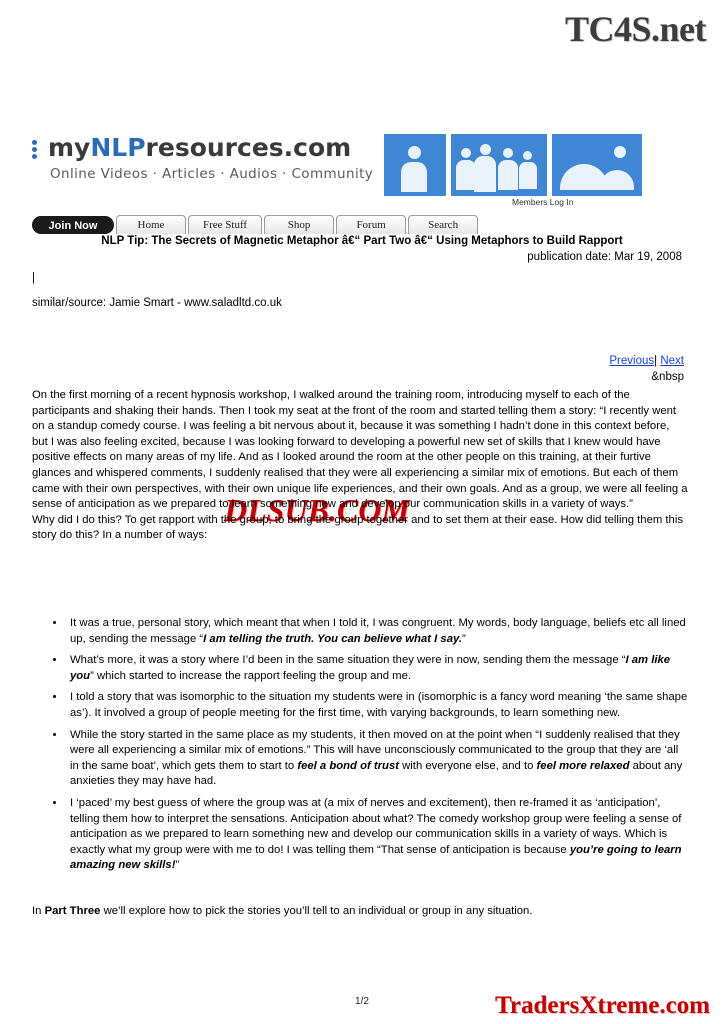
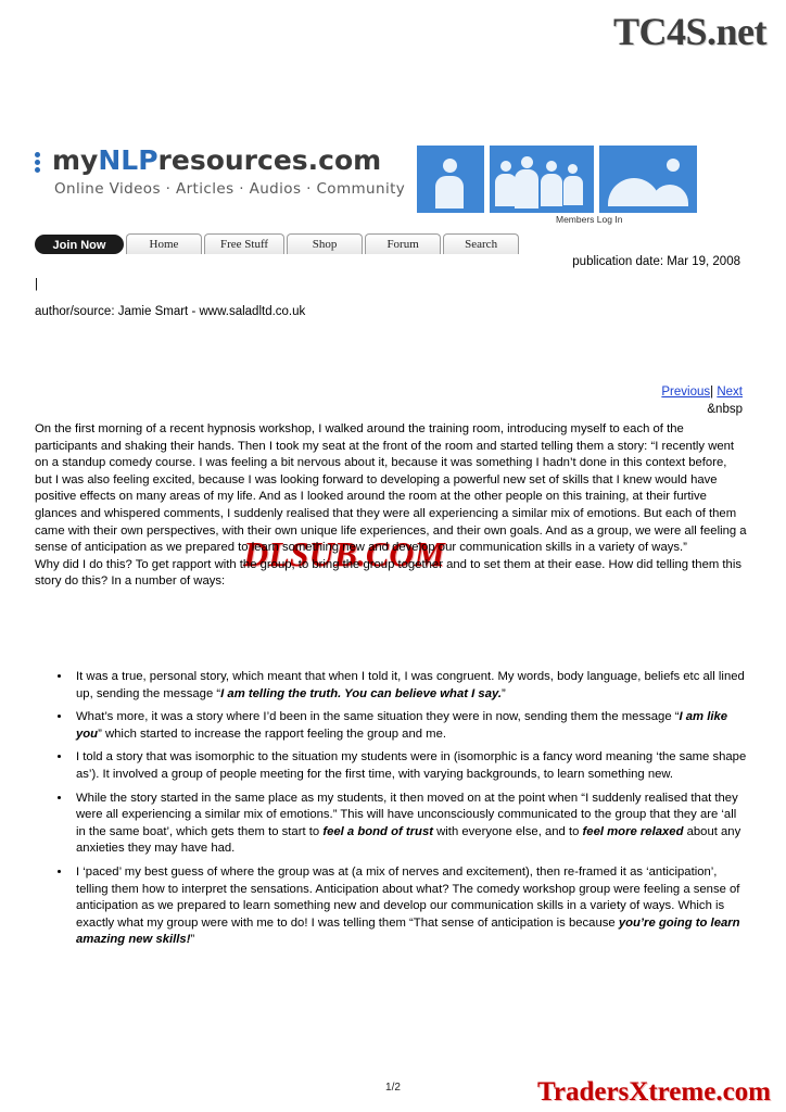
  TC4S.net
  DLSUB.COM
  TradersXtreme.com
  myNLPresources.com
  Online Videos · Articles · Audios · Community
  Members Log In
  Join Now
  Home
  Free Stuff
  Shop
  Forum
  Search
- NLP Tip: The Secrets of Magnetic Metaphor â€“ Part Two â€“ Using Metaphors to Build Rapport
  publication date: Mar 19, 2008
  |
- similar/source: Jamie Smart - www.saladltd.co.uk
+ author/source: Jamie Smart - www.saladltd.co.uk
  Previous| Next
  &nbsp
  On the first morning of a recent hypnosis workshop, I walked around the training room, introducing myself to each of the participants and shaking their hands. Then I took my seat at the front of the room and started telling them a story: “I recently went on a standup comedy course. I was feeling a bit nervous about it, because it was something I hadn’t done in this context before, but I was also feeling excited, because I was looking forward to developing a powerful new set of skills that I knew would have positive effects on many areas of my life. And as I looked around the room at the other people on this training, at their furtive glances and whispered comments, I suddenly realised that they were all experiencing a similar mix of emotions. But each of them came with their own perspectives, with their own unique life experiences, and their own goals. And as a group, we were all feeling a sense of anticipation as we prepared to learn something new and develop our communication skills in a variety of ways.”
  Why did I do this? To get rapport with the group, to bring the group together and to set them at their ease. How did telling them this story do this? In a number of ways:
  It was a true, personal story, which meant that when I told it, I was congruent. My words, body language, beliefs etc all lined up, sending the message “I am telling the truth. You can believe what I say.”
  What’s more, it was a story where I’d been in the same situation they were in now, sending them the message “I am like you” which started to increase the rapport feeling the group and me.
  I told a story that was isomorphic to the situation my students were in (isomorphic is a fancy word meaning ‘the same shape as’). It involved a group of people meeting for the first time, with varying backgrounds, to learn something new.
  While the story started in the same place as my students, it then moved on at the point when “I suddenly realised that they were all experiencing a similar mix of emotions.” This will have unconsciously communicated to the group that they are ‘all in the same boat’, which gets them to start to feel a bond of trust with everyone else, and to feel more relaxed about any anxieties they may have had.
  I ‘paced’ my best guess of where the group was at (a mix of nerves and excitement), then re-framed it as ‘anticipation’, telling them how to interpret the sensations. Anticipation about what? The comedy workshop group were feeling a sense of anticipation as we prepared to learn something new and develop our communication skills in a variety of ways. Which is exactly what my group were with me to do! I was telling them “That sense of anticipation is because you’re going to learn amazing new skills!”
- In Part Three we’ll explore how to pick the stories you’ll tell to an individual or group in any situation.
  1/2
